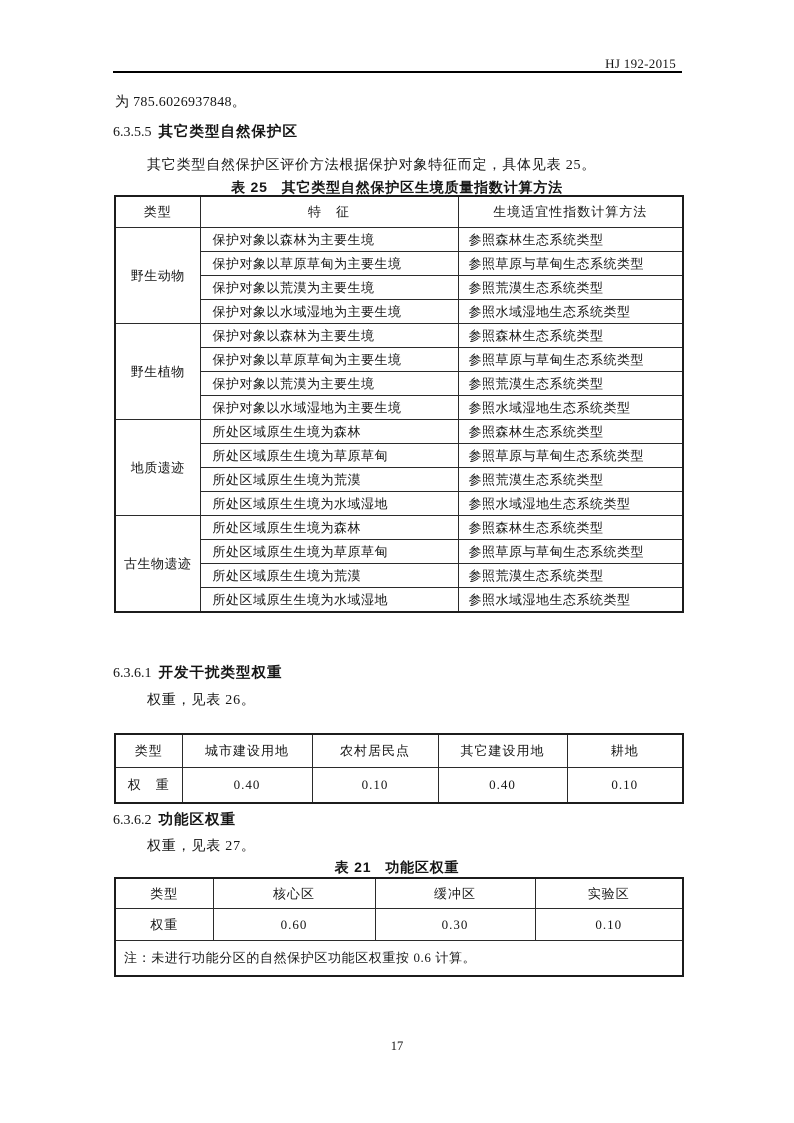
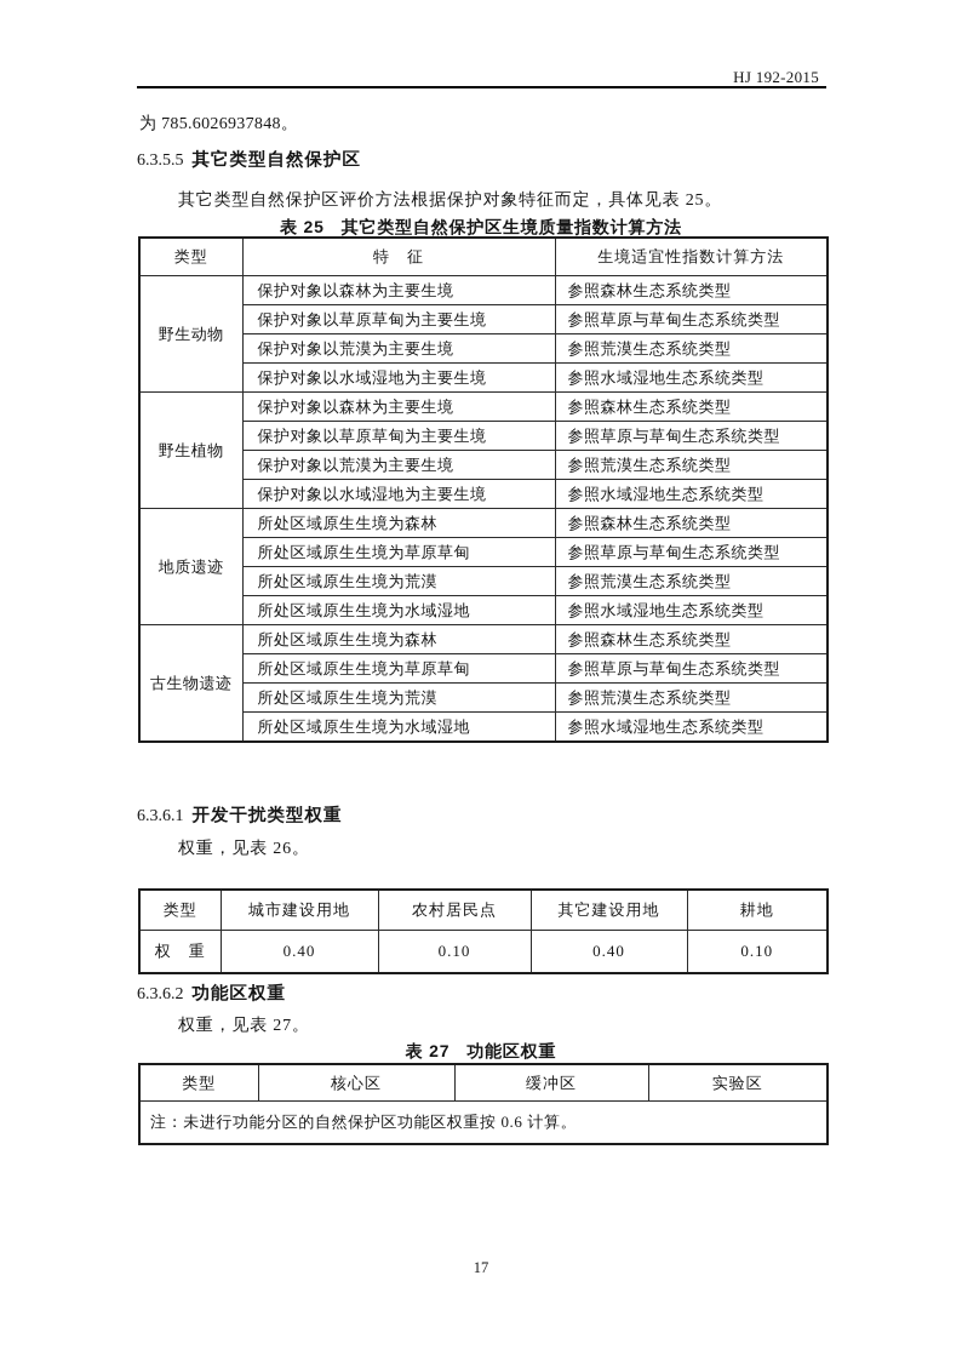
  HJ 192-2015
  为 785.6026937848。
  6.3.5.5 其它类型自然保护区
  其它类型自然保护区评价方法根据保护对象特征而定，具体见表 25。
  表 25 其它类型自然保护区生境质量指数计算方法
  类型	特 征	生境适宜性指数计算方法
  野生动物	保护对象以森林为主要生境	参照森林生态系统类型
  保护对象以草原草甸为主要生境	参照草原与草甸生态系统类型
  保护对象以荒漠为主要生境	参照荒漠生态系统类型
  保护对象以水域湿地为主要生境	参照水域湿地生态系统类型
  野生植物	保护对象以森林为主要生境	参照森林生态系统类型
  保护对象以草原草甸为主要生境	参照草原与草甸生态系统类型
  保护对象以荒漠为主要生境	参照荒漠生态系统类型
  保护对象以水域湿地为主要生境	参照水域湿地生态系统类型
  地质遗迹	所处区域原生生境为森林	参照森林生态系统类型
  所处区域原生生境为草原草甸	参照草原与草甸生态系统类型
  所处区域原生生境为荒漠	参照荒漠生态系统类型
  所处区域原生生境为水域湿地	参照水域湿地生态系统类型
  古生物遗迹	所处区域原生生境为森林	参照森林生态系统类型
  所处区域原生生境为草原草甸	参照草原与草甸生态系统类型
  所处区域原生生境为荒漠	参照荒漠生态系统类型
  所处区域原生生境为水域湿地	参照水域湿地生态系统类型
  6.3.6.1 开发干扰类型权重
  权重，见表 26。
  类型	城市建设用地	农村居民点	其它建设用地	耕地
  权 重	0.40	0.10	0.40	0.10
  6.3.6.2 功能区权重
  权重，见表 27。
- 表 21 功能区权重
+ 表 27 功能区权重
  类型	核心区	缓冲区	实验区
- 权重	0.60	0.30	0.10
  注：未进行功能分区的自然保护区功能区权重按 0.6 计算。
  17
